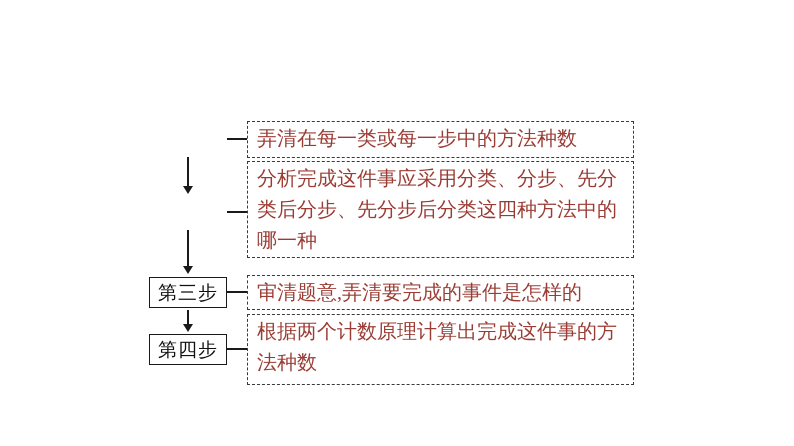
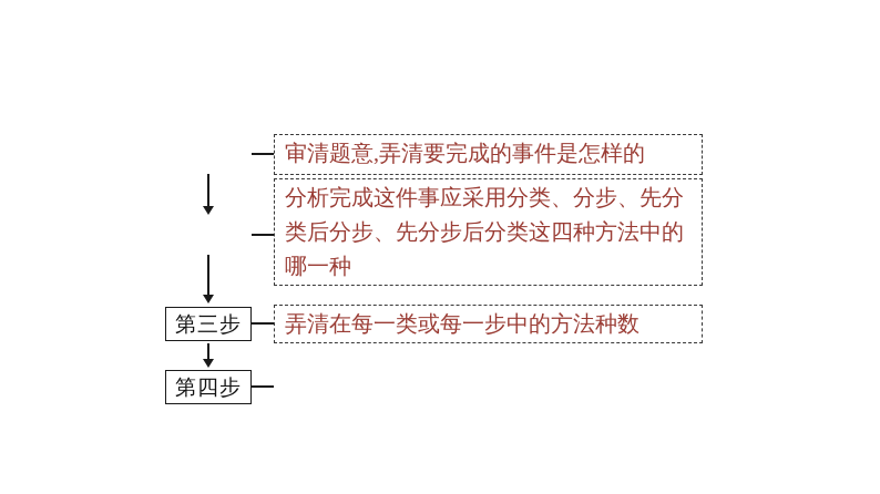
  第三步
  第四步
- 弄清在每一类或每一步中的方法种数
+ 审清题意,弄清要完成的事件是怎样的
  分析完成这件事应采用分类、分步、先分类后分步、先分步后分类这四种方法中的哪一种
- 审清题意,弄清要完成的事件是怎样的
+ 弄清在每一类或每一步中的方法种数
- 根据两个计数原理计算出完成这件事的方法种数
